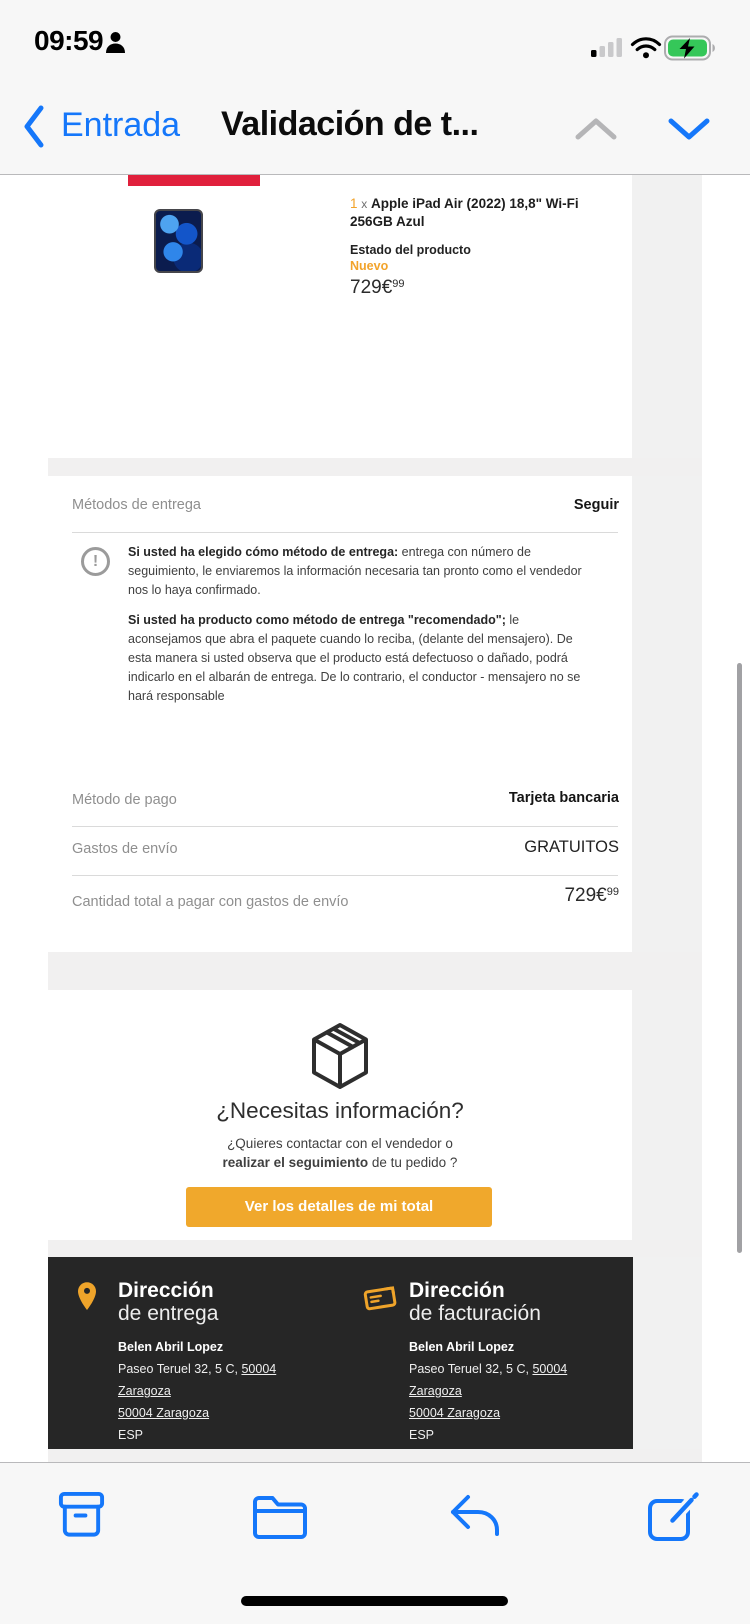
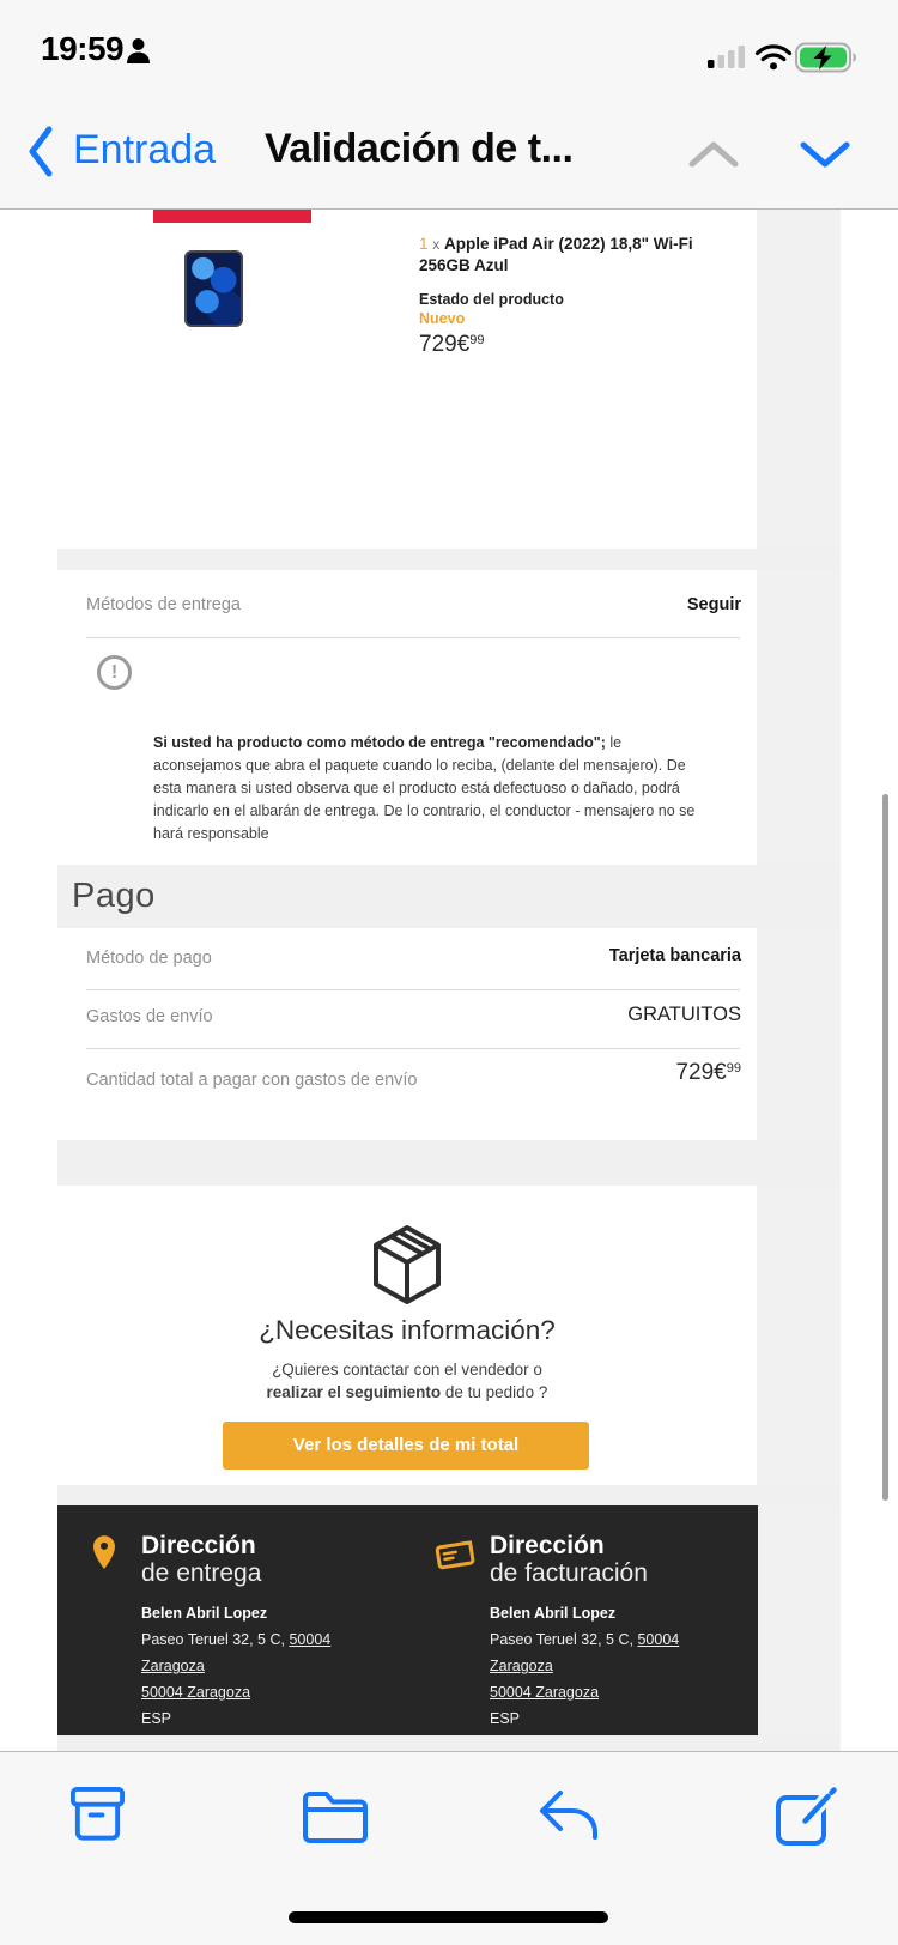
- 09:59
+ 19:59
  Entrada
  Validación de t...
  1 x Apple iPad Air (2022) 18,8" Wi-Fi 256GB Azul
  Estado del producto
  Nuevo
  729€99
  Métodos de entrega
  Seguir
  !
- Si usted ha elegido cómo método de entrega: entrega con número de seguimiento, le enviaremos la información necesaria tan pronto como el vendedor nos lo haya confirmado.
  Si usted ha producto como método de entrega "recomendado"; le aconsejamos que abra el paquete cuando lo reciba, (delante del mensajero). De esta manera si usted observa que el producto está defectuoso o dañado, podrá indicarlo en el albarán de entrega. De lo contrario, el conductor - mensajero no se hará responsable
+ Pago
  Método de pago
  Tarjeta bancaria
  Gastos de envío
  GRATUITOS
  Cantidad total a pagar con gastos de envío
  729€99
  ¿Necesitas información?
  ¿Quieres contactar con el vendedor o
  realizar el seguimiento de tu pedido ?
  Ver los detalles de mi total
  Dirección
  de entrega
  Belen Abril Lopez
  Paseo Teruel 32, 5 C, 50004
  Zaragoza
  50004 Zaragoza
  ESP
  Dirección
  de facturación
  Belen Abril Lopez
  Paseo Teruel 32, 5 C, 50004
  Zaragoza
  50004 Zaragoza
  ESP
